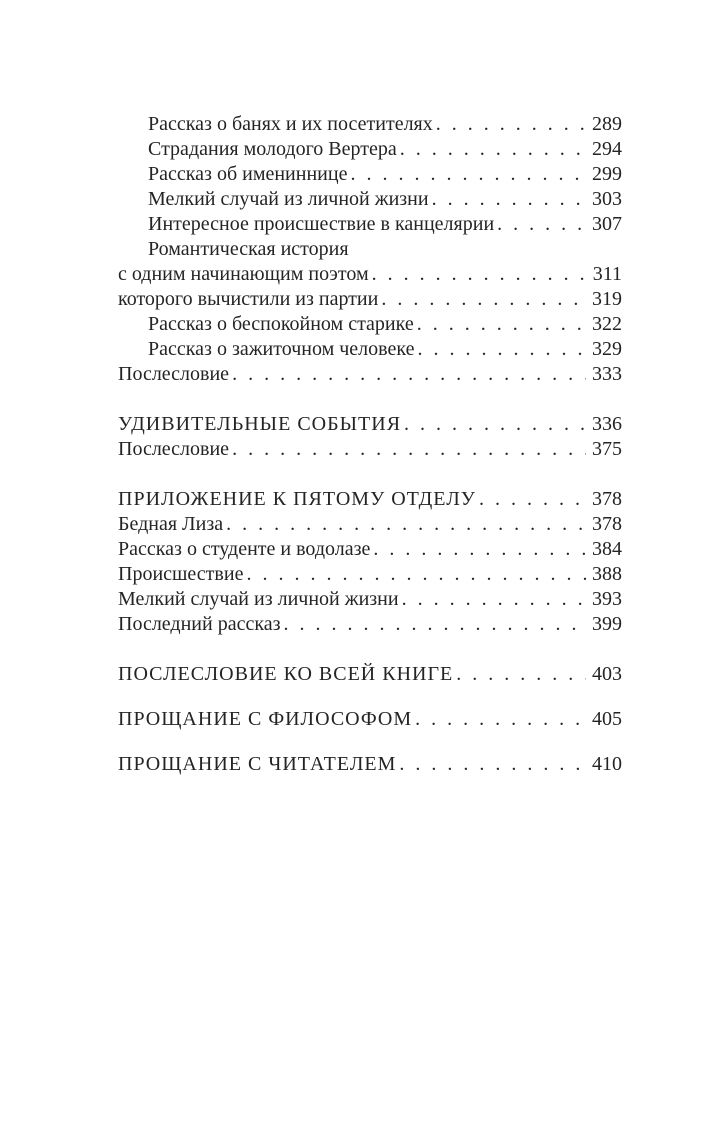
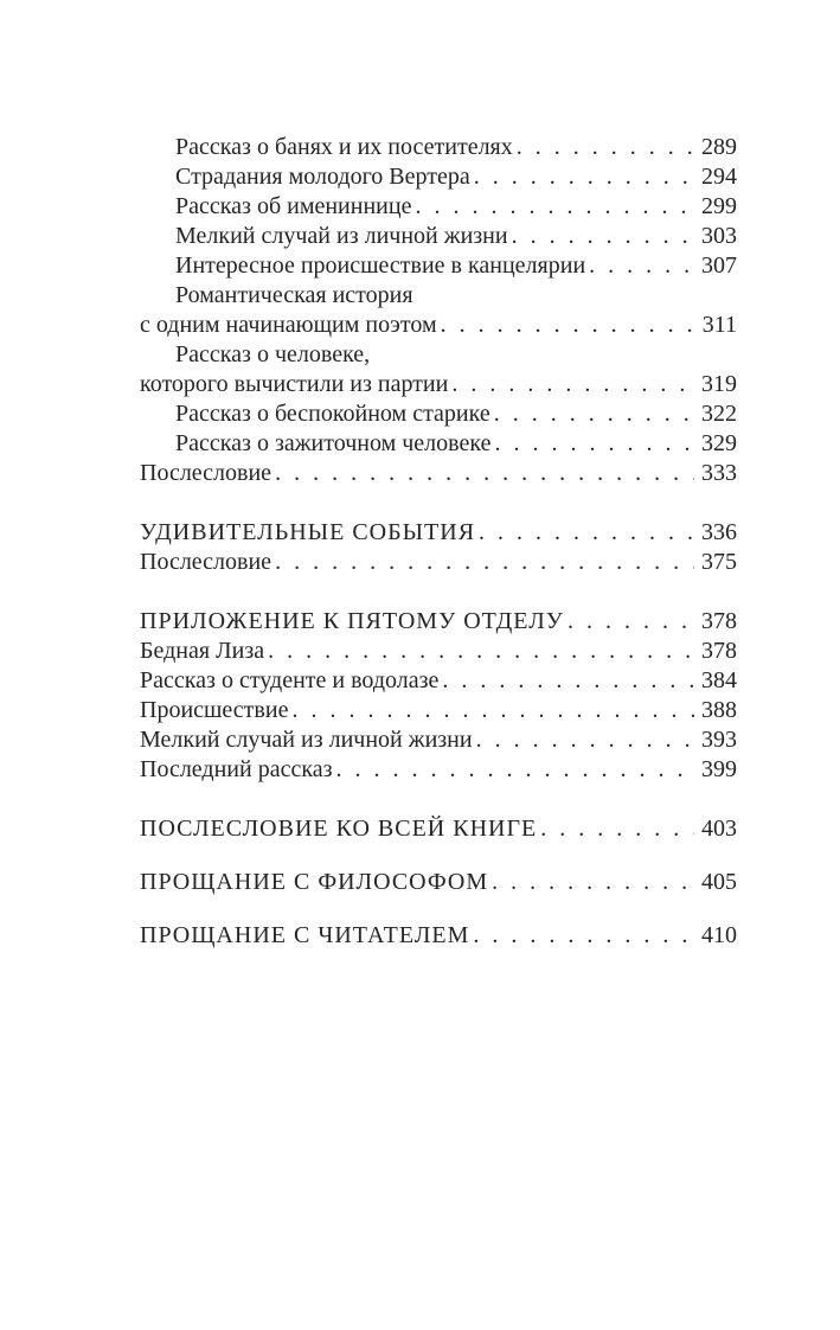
  Рассказ о банях и их посетителях
  289
  Страдания молодого Вертера
  294
  Рассказ об имениннице
  299
  Мелкий случай из личной жизни
  303
  Интересное происшествие в канцелярии
  307
  Романтическая история
  с одним начинающим поэтом
  311
+ Рассказ о человеке,
  которого вычистили из партии
  319
  Рассказ о беспокойном старике
  322
  Рассказ о зажиточном человеке
  329
  Послесловие
  333
  УДИВИТЕЛЬНЫЕ СОБЫТИЯ
  336
  Послесловие
  375
  ПРИЛОЖЕНИЕ К ПЯТОМУ ОТДЕЛУ
  378
  Бедная Лиза
  378
  Рассказ о студенте и водолазе
  384
  Происшествие
  388
  Мелкий случай из личной жизни
  393
  Последний рассказ
  399
  ПОСЛЕСЛОВИЕ КО ВСЕЙ КНИГЕ
  403
  ПРОЩАНИЕ С ФИЛОСОФОМ
  405
  ПРОЩАНИЕ С ЧИТАТЕЛЕМ
  410
